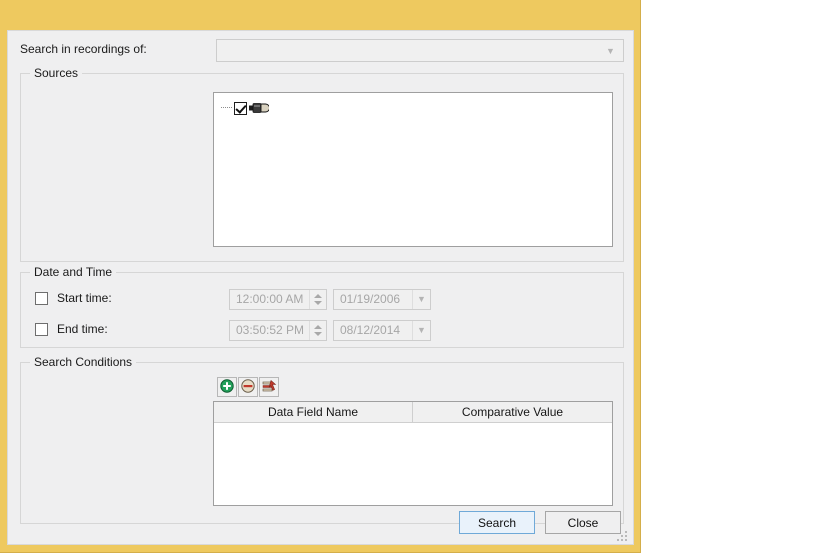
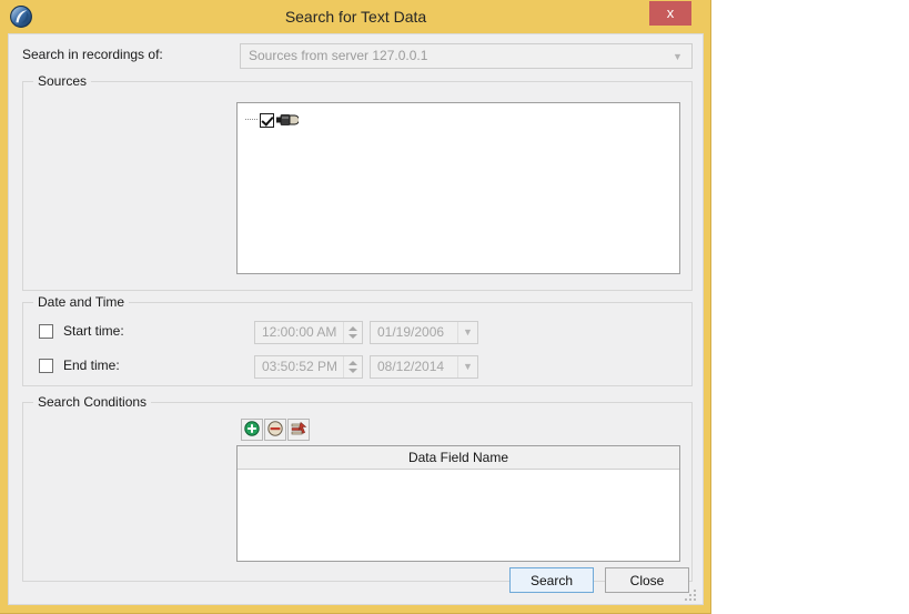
+ Search for Text Data
+ x
  Search in recordings of:
+ Sources from server 127.0.0.1
  ▼
  Sources
  Date and Time
  Start time:
  12:00:00 AM
  01/19/2006
  ▼
  End time:
  03:50:52 PM
  08/12/2014
  ▼
  Search Conditions
  Data Field Name
- Comparative Value
  Search
  Close
